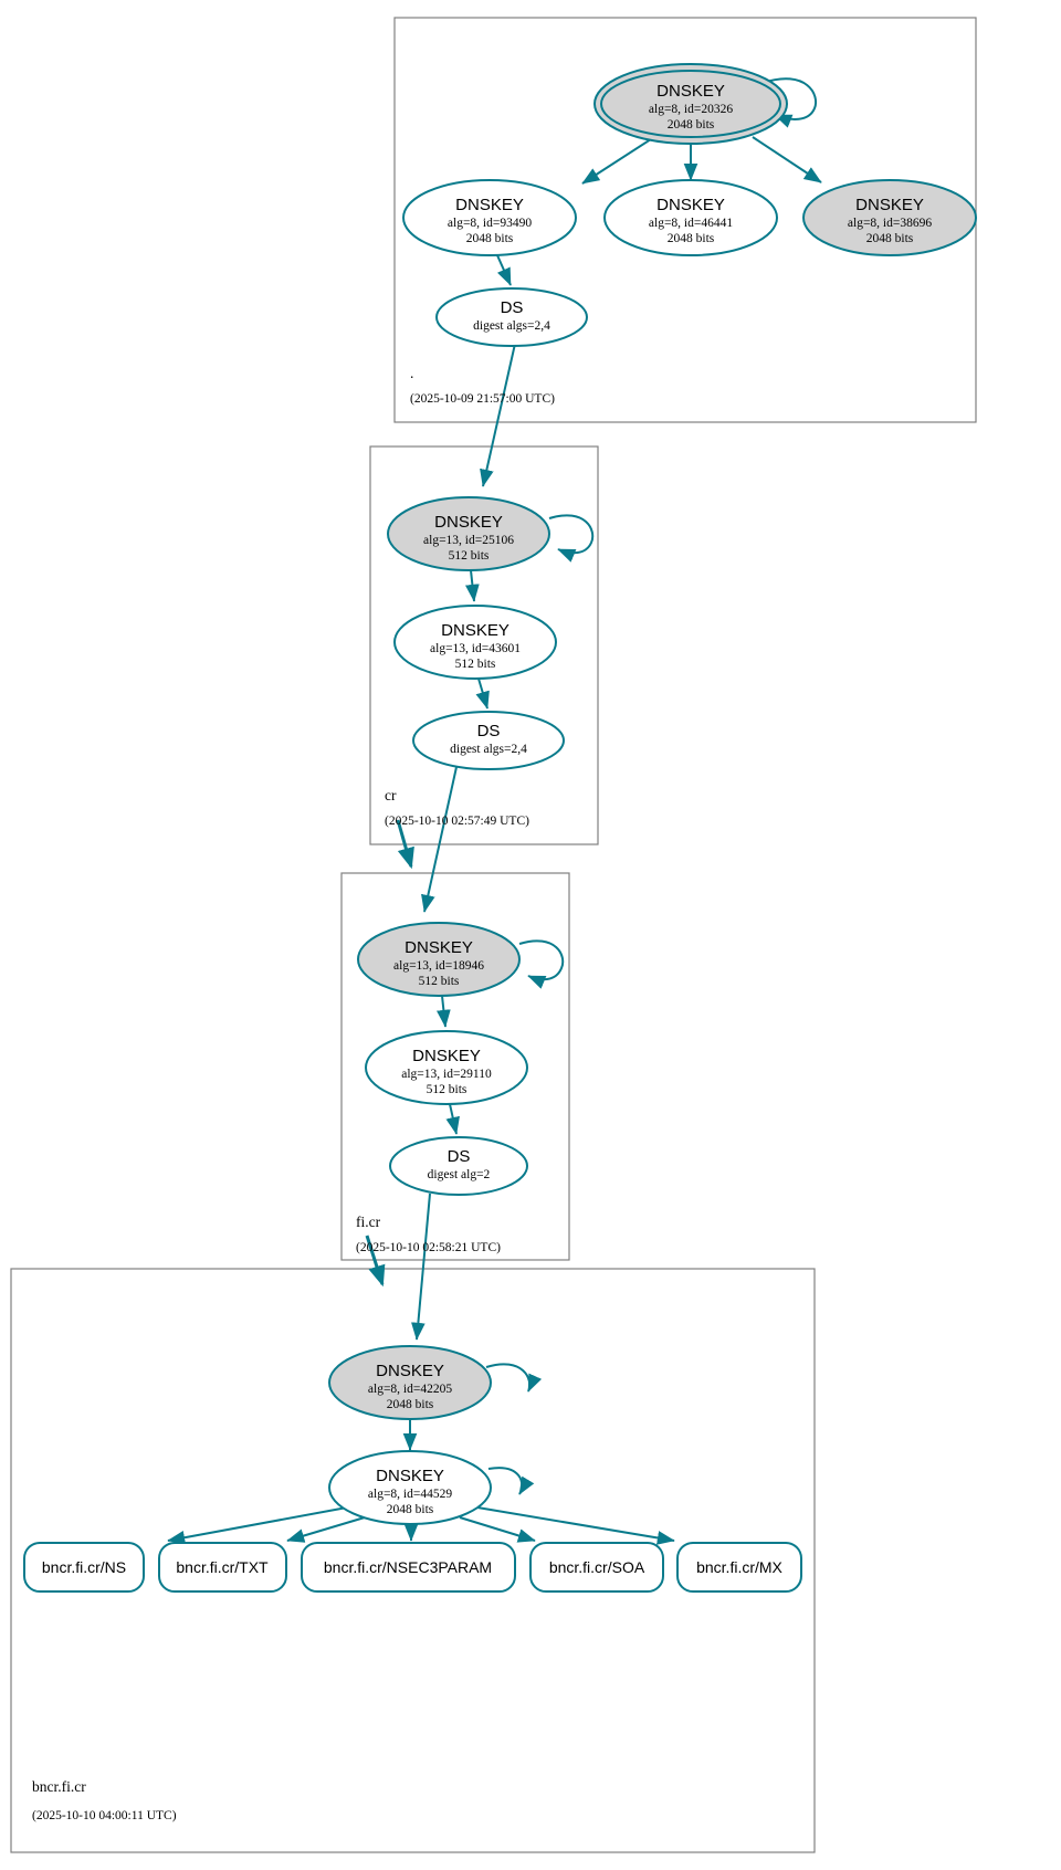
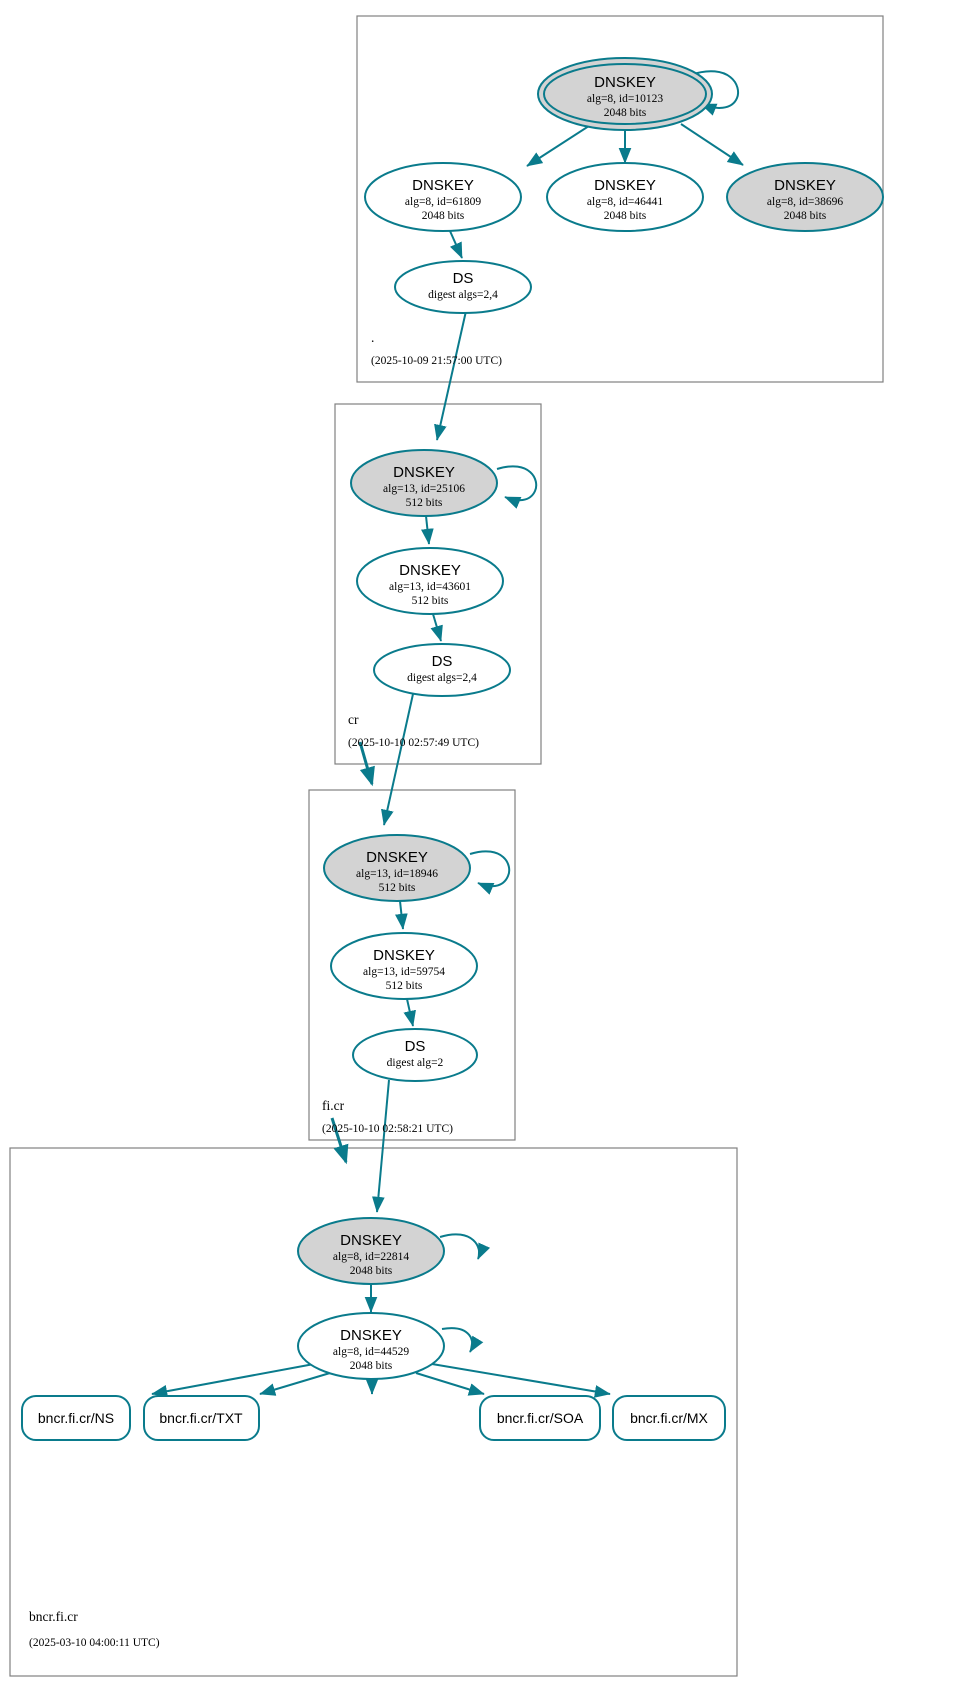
  DNSKEY
- alg=8, id=20326
+ alg=8, id=10123
  2048 bits
  DNSKEY
- alg=8, id=93490
+ alg=8, id=61809
  2048 bits
  DNSKEY
  alg=8, id=46441
  2048 bits
  DNSKEY
  alg=8, id=38696
  2048 bits
  DS
  digest algs=2,4
  .
  (2025-10-09 21:57:00 UTC)
  DNSKEY
  alg=13, id=25106
  512 bits
  DNSKEY
  alg=13, id=43601
  512 bits
  DS
  digest algs=2,4
  cr
  (2025-10-10 02:57:49 UTC)
  DNSKEY
  alg=13, id=18946
  512 bits
  DNSKEY
- alg=13, id=29110
+ alg=13, id=59754
  512 bits
  DS
  digest alg=2
  fi.cr
  (2025-10-10 02:58:21 UTC)
  DNSKEY
- alg=8, id=42205
+ alg=8, id=22814
  2048 bits
  DNSKEY
  alg=8, id=44529
  2048 bits
  bncr.fi.cr/NS
  bncr.fi.cr/TXT
- bncr.fi.cr/NSEC3PARAM
  bncr.fi.cr/SOA
  bncr.fi.cr/MX
  bncr.fi.cr
- (2025-10-10 04:00:11 UTC)
+ (2025-03-10 04:00:11 UTC)
